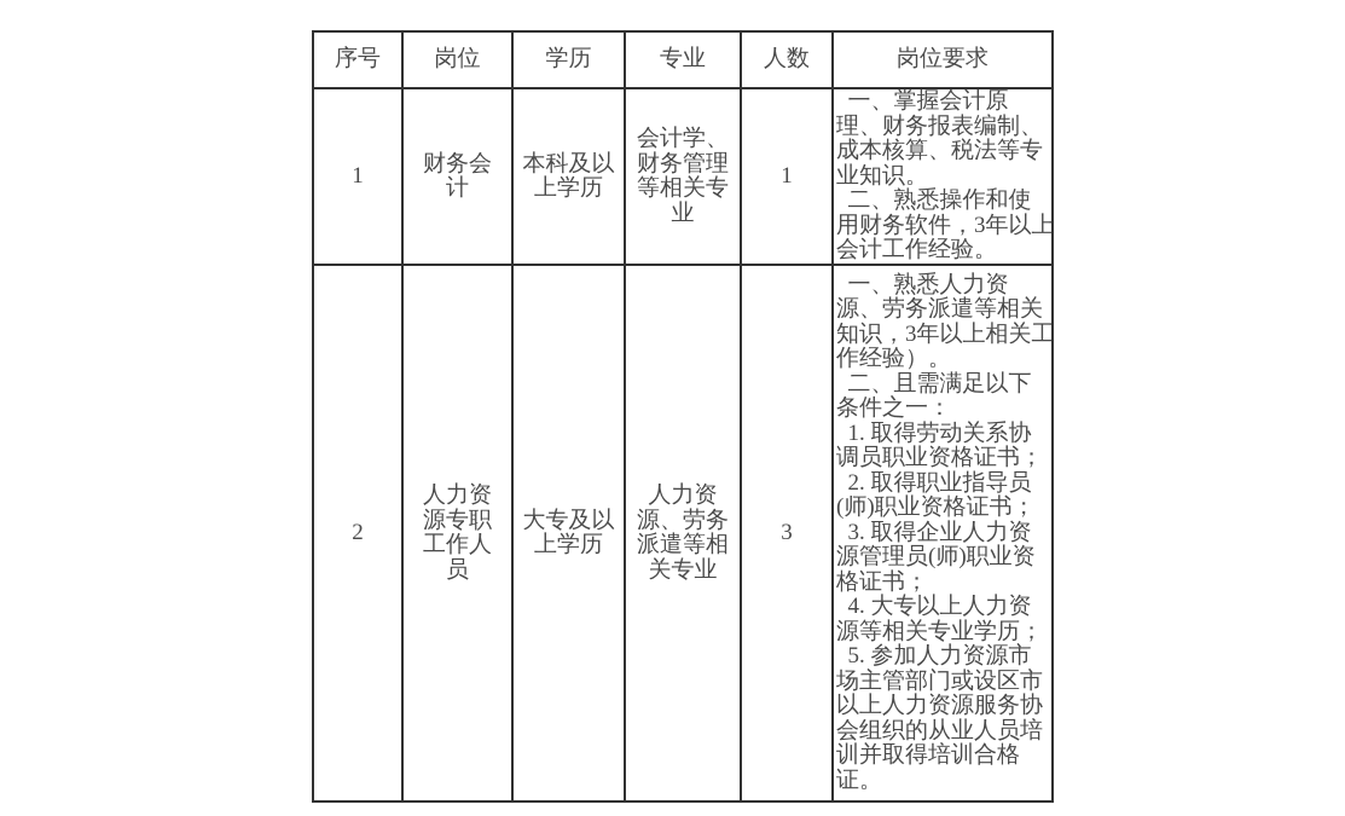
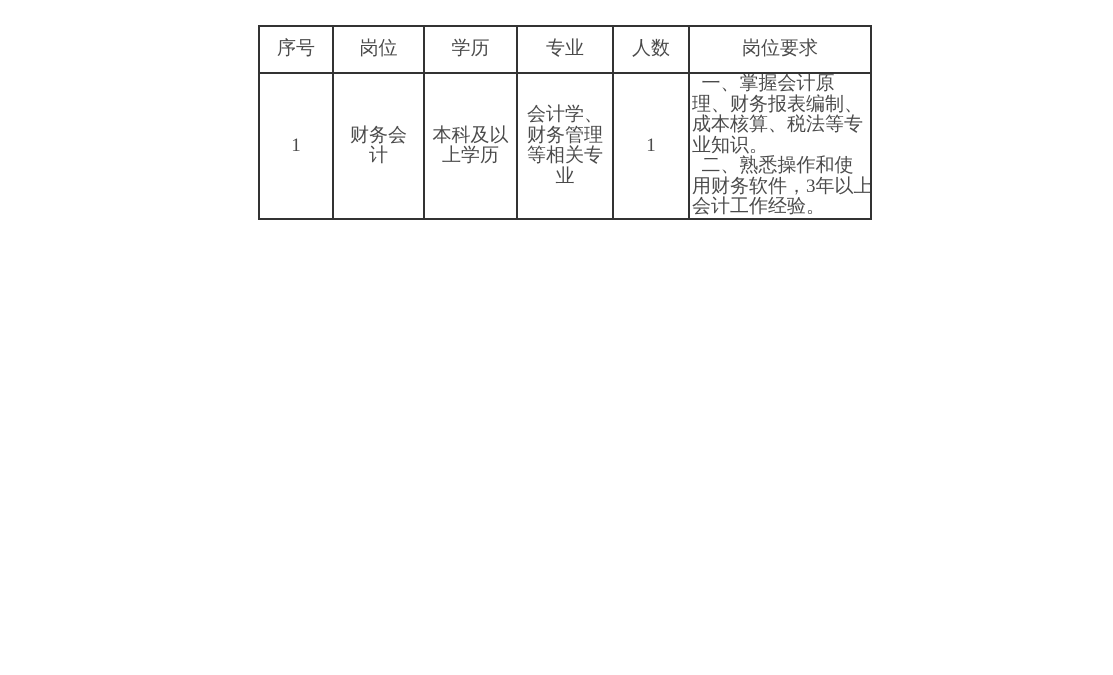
  序号	岗位	学历	专业	人数	岗位要求
  1	财务会 计	本科及以 上学历	会计学、 财务管理 等相关专 业	1	一、掌握会计原 理、财务报表编制、 成本核算、税法等专 业知识。 二、熟悉操作和使 用财务软件，3年以上 会计工作经验。
- 2	人力资 源专职 工作人 员	大专及以 上学历	人力资 源、劳务 派遣等相 关专业	3	一、熟悉人力资 源、劳务派遣等相关 知识，3年以上相关工 作经验）。 二、且需满足以下 条件之一： 1. 取得劳动关系协 调员职业资格证书； 2. 取得职业指导员 (师)职业资格证书； 3. 取得企业人力资 源管理员(师)职业资 格证书； 4. 大专以上人力资 源等相关专业学历； 5. 参加人力资源市 场主管部门或设区市 以上人力资源服务协 会组织的从业人员培 训并取得培训合格 证。
